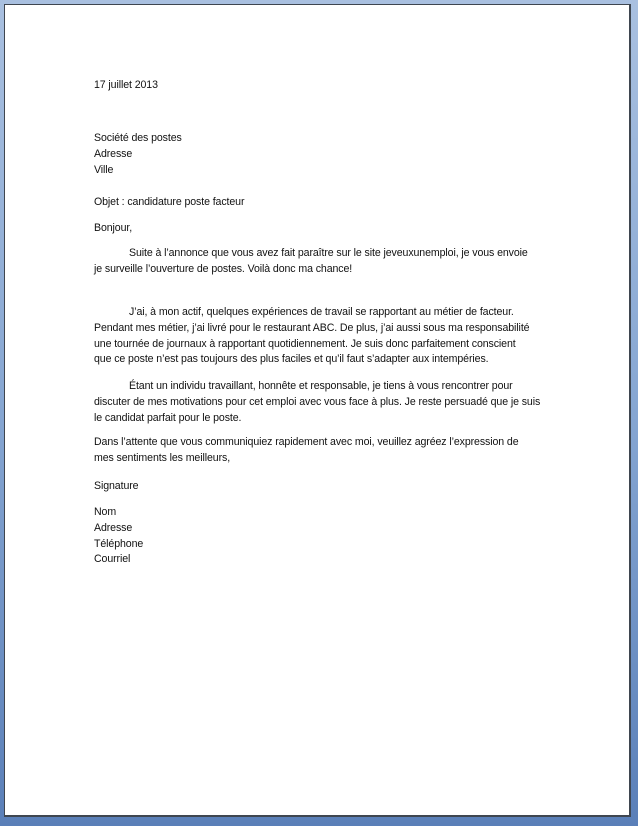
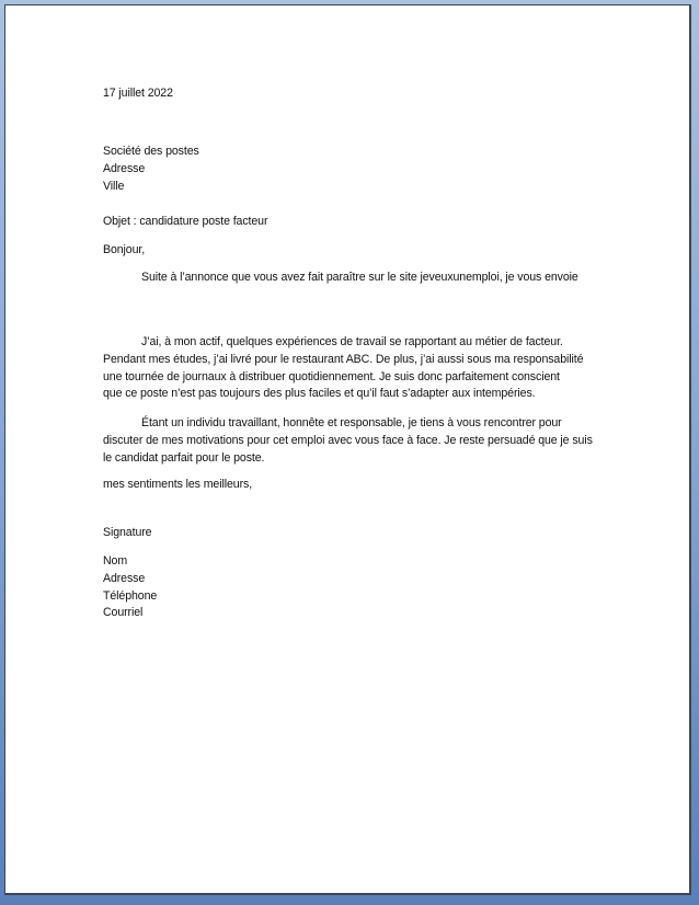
- 17 juillet 2013
+ 17 juillet 2022
  Société des postes
  Adresse
  Ville
  Objet : candidature poste facteur
  Bonjour,
  Suite à l’annonce que vous avez fait paraître sur le site jeveuxunemploi, je vous envoie
- je surveille l’ouverture de postes. Voilà donc ma chance!
  J’ai, à mon actif, quelques expériences de travail se rapportant au métier de facteur.
- Pendant mes métier, j’ai livré pour le restaurant ABC. De plus, j’ai aussi sous ma responsabilité
+ Pendant mes études, j’ai livré pour le restaurant ABC. De plus, j’ai aussi sous ma responsabilité
- une tournée de journaux à rapportant quotidiennement. Je suis donc parfaitement conscient
+ une tournée de journaux à distribuer quotidiennement. Je suis donc parfaitement conscient
  que ce poste n’est pas toujours des plus faciles et qu’il faut s’adapter aux intempéries.
  Étant un individu travaillant, honnête et responsable, je tiens à vous rencontrer pour
- discuter de mes motivations pour cet emploi avec vous face à plus. Je reste persuadé que je suis
+ discuter de mes motivations pour cet emploi avec vous face à face. Je reste persuadé que je suis
  le candidat parfait pour le poste.
- Dans l’attente que vous communiquiez rapidement avec moi, veuillez agréez l’expression de
  mes sentiments les meilleurs,
  Signature
  Nom
  Adresse
  Téléphone
  Courriel
